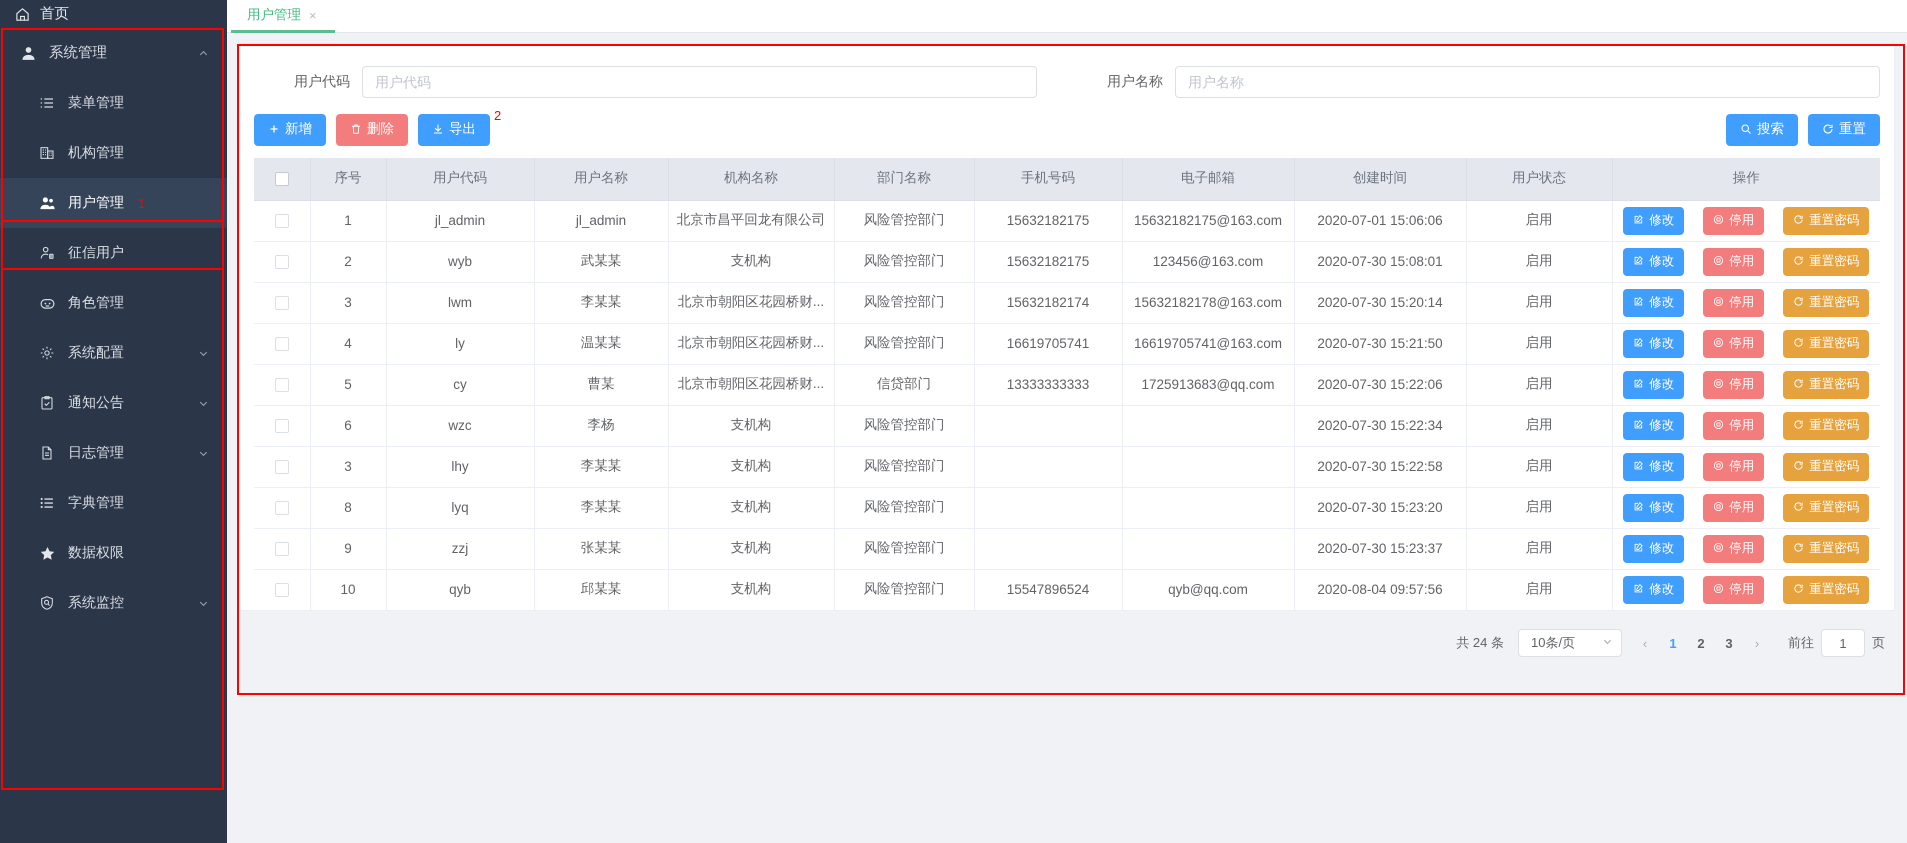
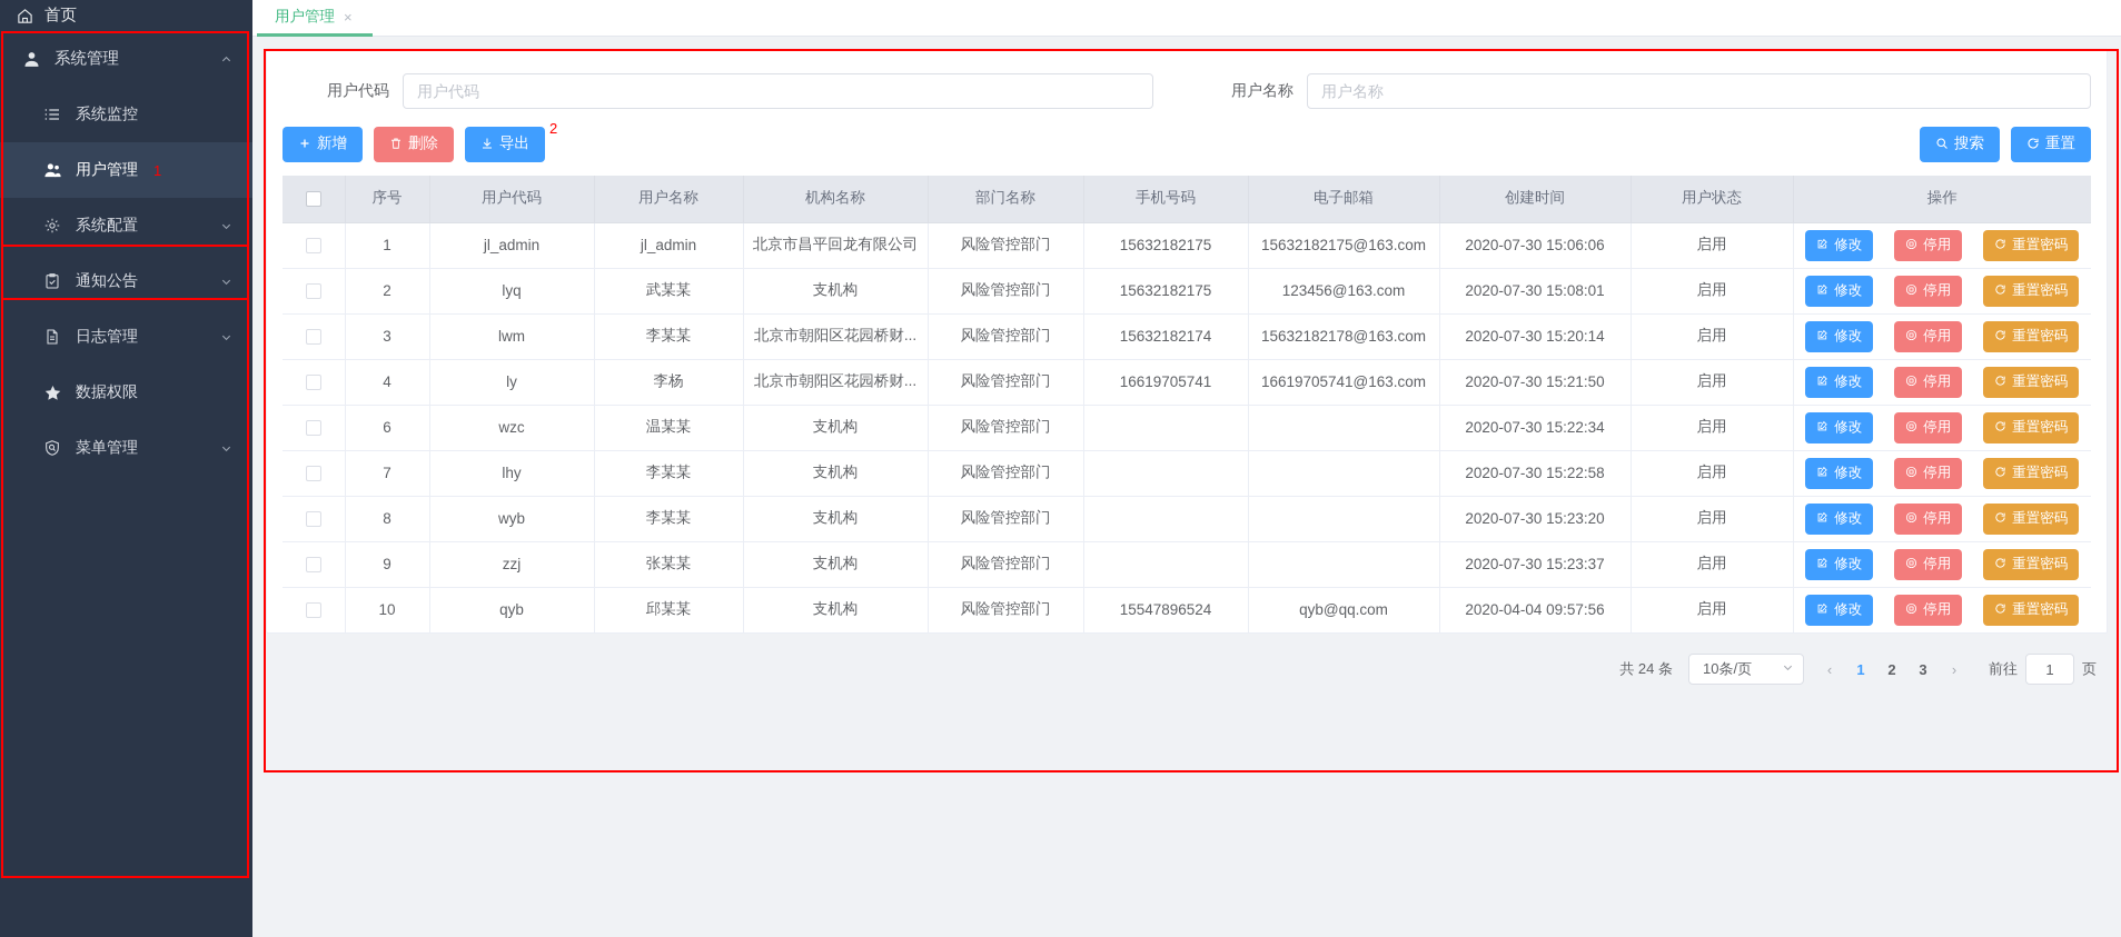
  首页
  系统管理
- 菜单管理
+ 系统监控
- 机构管理
  用户管理
  1
- 征信用户
- 角色管理
  系统配置
  通知公告
  日志管理
- 字典管理
  数据权限
- 系统监控
+ 菜单管理
  用户管理
  ×
  用户代码
  用户代码
  用户名称
  用户名称
  新增
  删除
  导出
  2
  搜索
  重置
  	序号	用户代码	用户名称	机构名称	部门名称	手机号码	电子邮箱	创建时间	用户状态	操作
- 	1	jl_admin	jl_admin	北京市昌平回龙有限公司	风险管控部门	15632182175	15632182175@163.com	2020-07-01 15:06:06	启用	修改 停用 重置密码
+ 	1	jl_admin	jl_admin	北京市昌平回龙有限公司	风险管控部门	15632182175	15632182175@163.com	2020-07-30 15:06:06	启用	修改 停用 重置密码
- 	2	wyb	武某某	支机构	风险管控部门	15632182175	123456@163.com	2020-07-30 15:08:01	启用	修改 停用 重置密码
+ 	2	lyq	武某某	支机构	风险管控部门	15632182175	123456@163.com	2020-07-30 15:08:01	启用	修改 停用 重置密码
  	3	lwm	李某某	北京市朝阳区花园桥财...	风险管控部门	15632182174	15632182178@163.com	2020-07-30 15:20:14	启用	修改 停用 重置密码
- 	4	ly	温某某	北京市朝阳区花园桥财...	风险管控部门	16619705741	16619705741@163.com	2020-07-30 15:21:50	启用	修改 停用 重置密码
+ 	4	ly	李杨	北京市朝阳区花园桥财...	风险管控部门	16619705741	16619705741@163.com	2020-07-30 15:21:50	启用	修改 停用 重置密码
- 	5	cy	曹某	北京市朝阳区花园桥财...	信贷部门	13333333333	1725913683@qq.com	2020-07-30 15:22:06	启用	修改 停用 重置密码
- 	6	wzc	李杨	支机构	风险管控部门			2020-07-30 15:22:34	启用	修改 停用 重置密码
+ 	6	wzc	温某某	支机构	风险管控部门			2020-07-30 15:22:34	启用	修改 停用 重置密码
- 	3	lhy	李某某	支机构	风险管控部门			2020-07-30 15:22:58	启用	修改 停用 重置密码
+ 	7	lhy	李某某	支机构	风险管控部门			2020-07-30 15:22:58	启用	修改 停用 重置密码
- 	8	lyq	李某某	支机构	风险管控部门			2020-07-30 15:23:20	启用	修改 停用 重置密码
+ 	8	wyb	李某某	支机构	风险管控部门			2020-07-30 15:23:20	启用	修改 停用 重置密码
  	9	zzj	张某某	支机构	风险管控部门			2020-07-30 15:23:37	启用	修改 停用 重置密码
- 	10	qyb	邱某某	支机构	风险管控部门	15547896524	qyb@qq.com	2020-08-04 09:57:56	启用	修改 停用 重置密码
+ 	10	qyb	邱某某	支机构	风险管控部门	15547896524	qyb@qq.com	2020-04-04 09:57:56	启用	修改 停用 重置密码
  共 24 条
  10条/页
  ‹
  1
  2
  3
  ›
  前往
  1
  页
